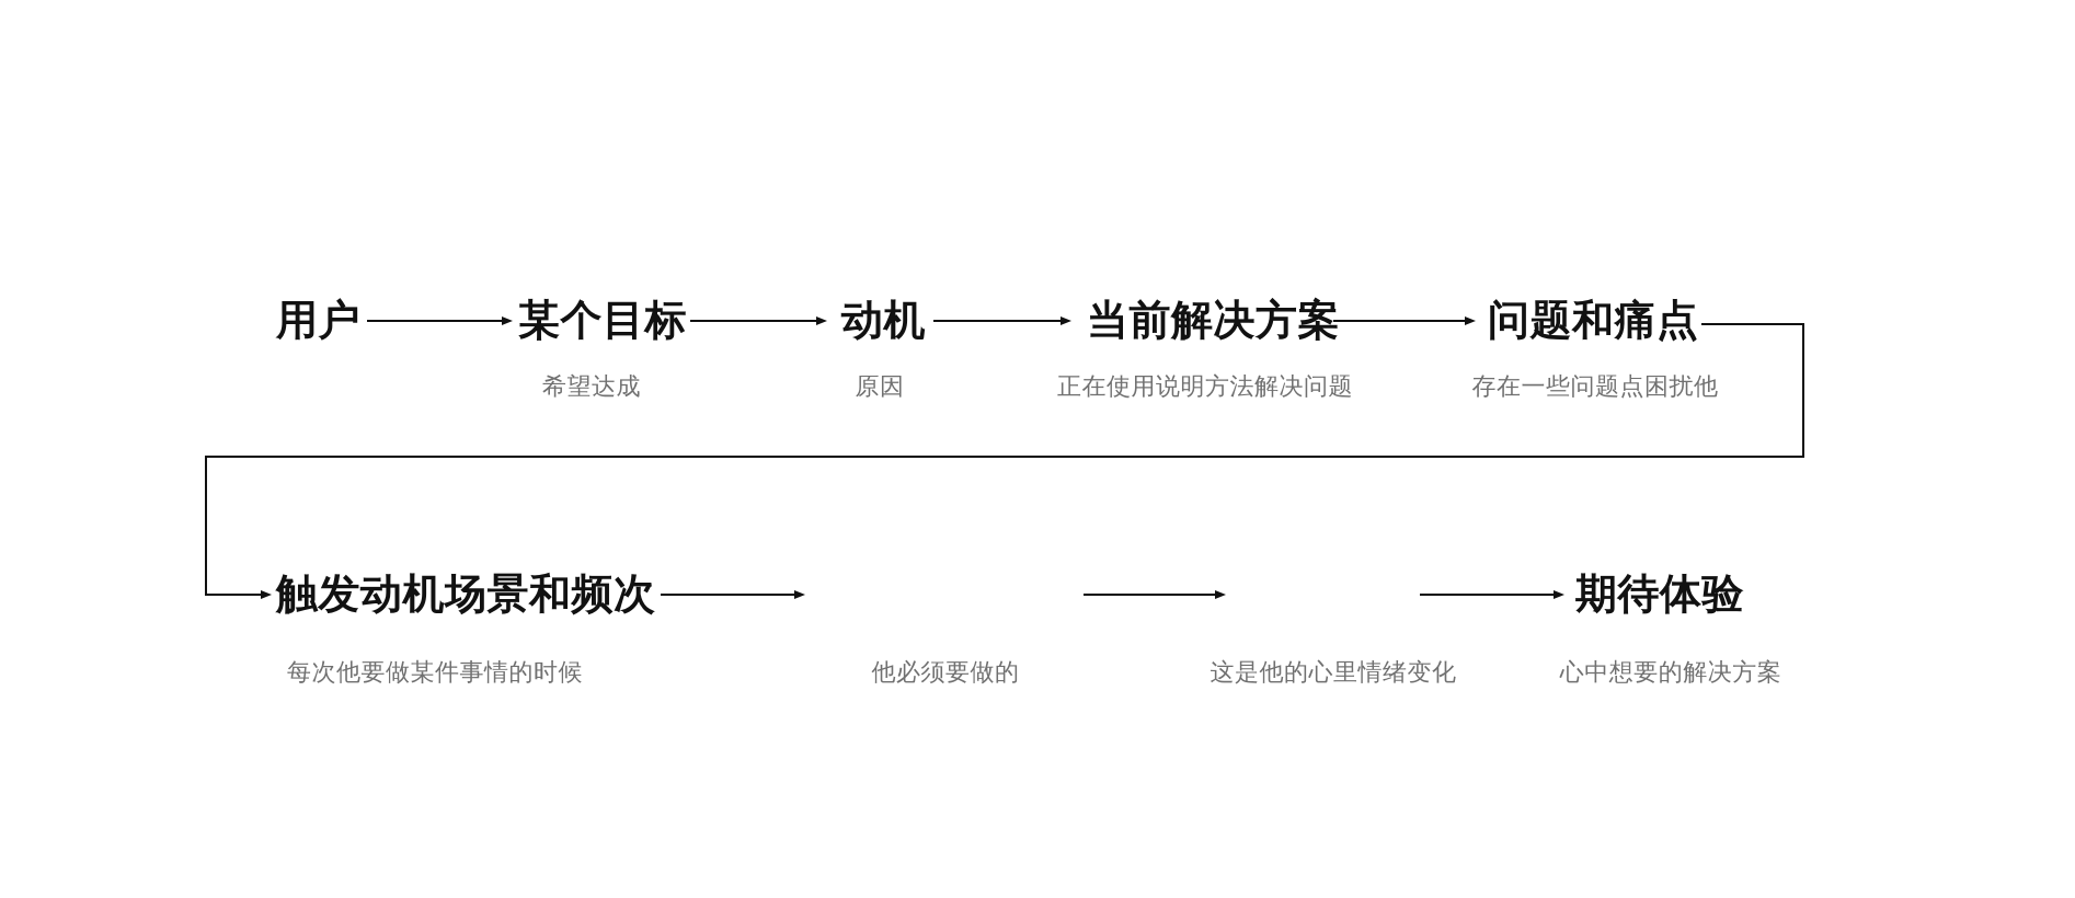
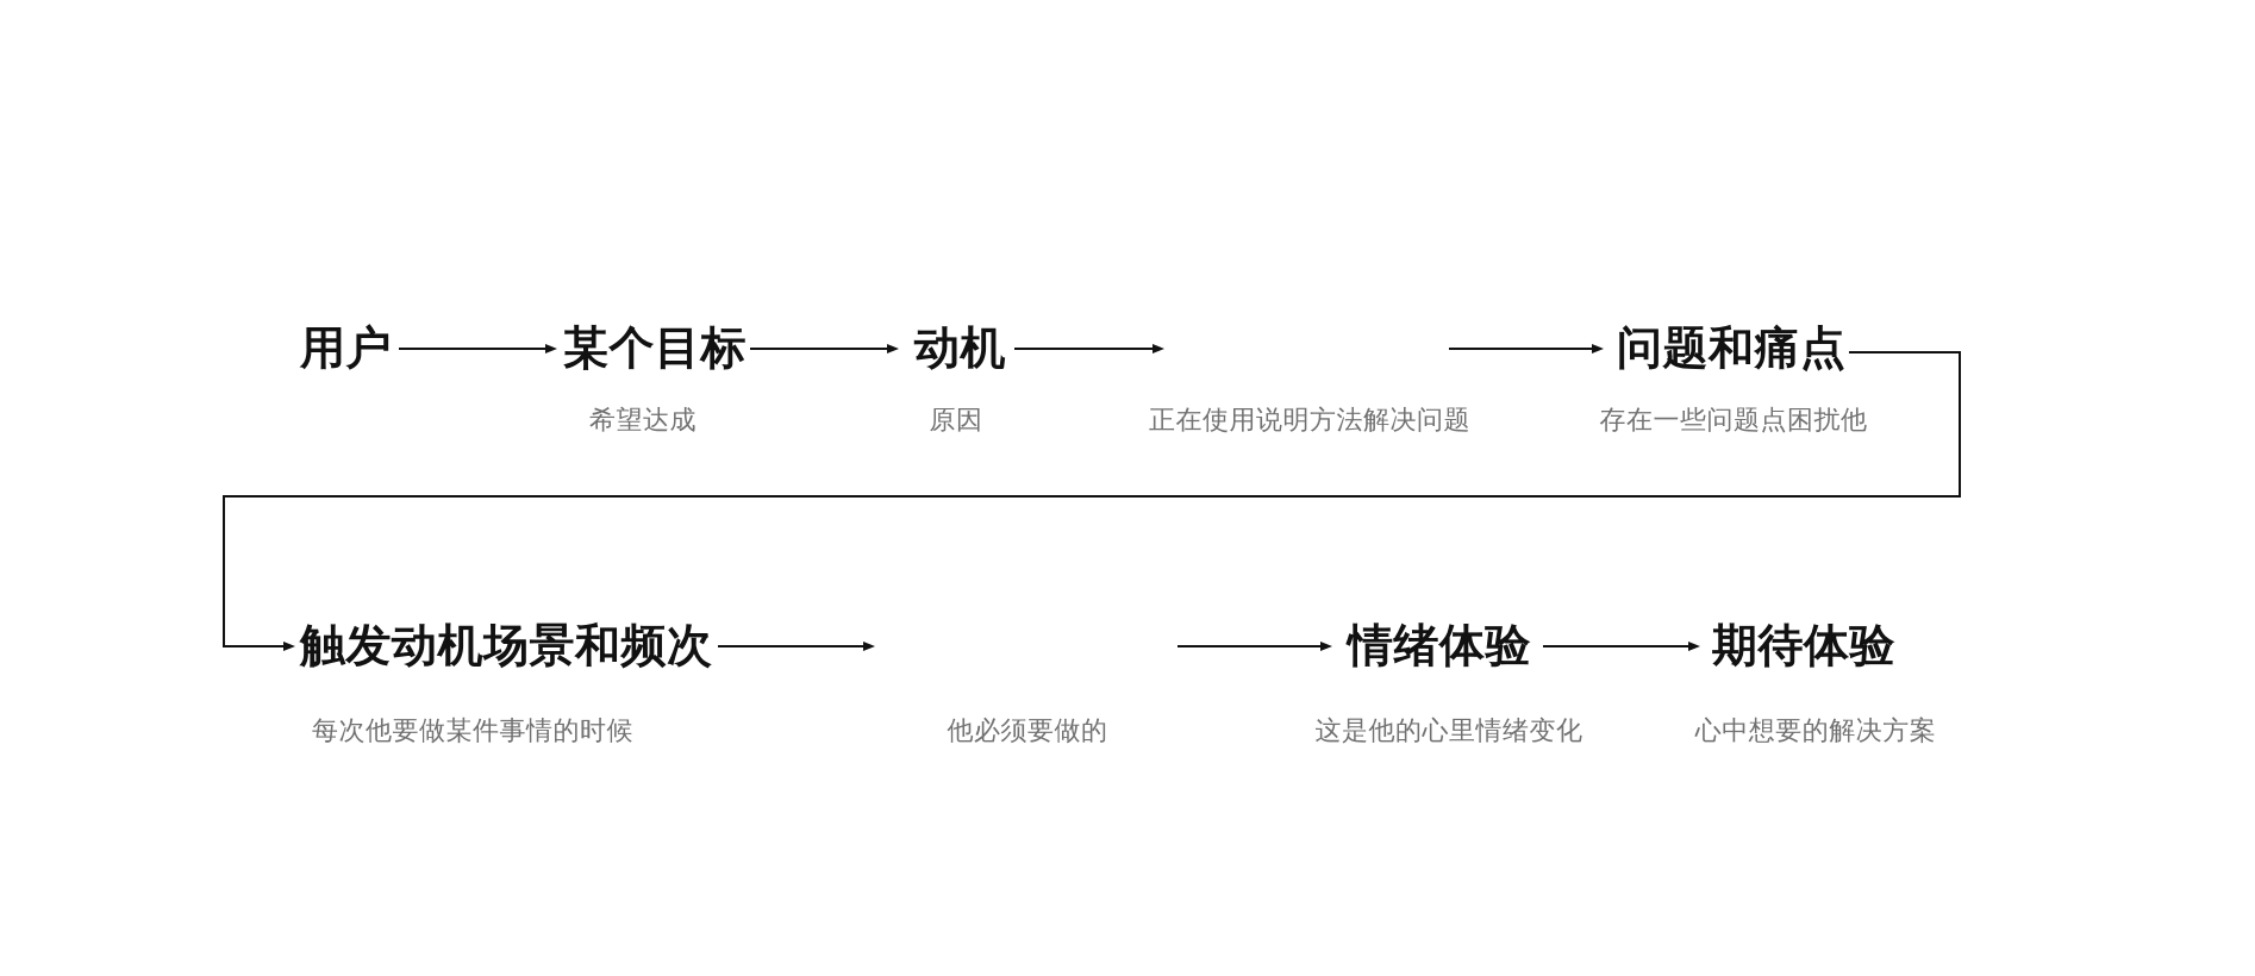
  用户
  某个目标
  动机
- 当前解决方案
  问题和痛点
  希望达成
  原因
  正在使用说明方法解决问题
  存在一些问题点困扰他
  触发动机场景和频次
+ 情绪体验
  期待体验
  每次他要做某件事情的时候
  他必须要做的
  这是他的心里情绪变化
  心中想要的解决方案
